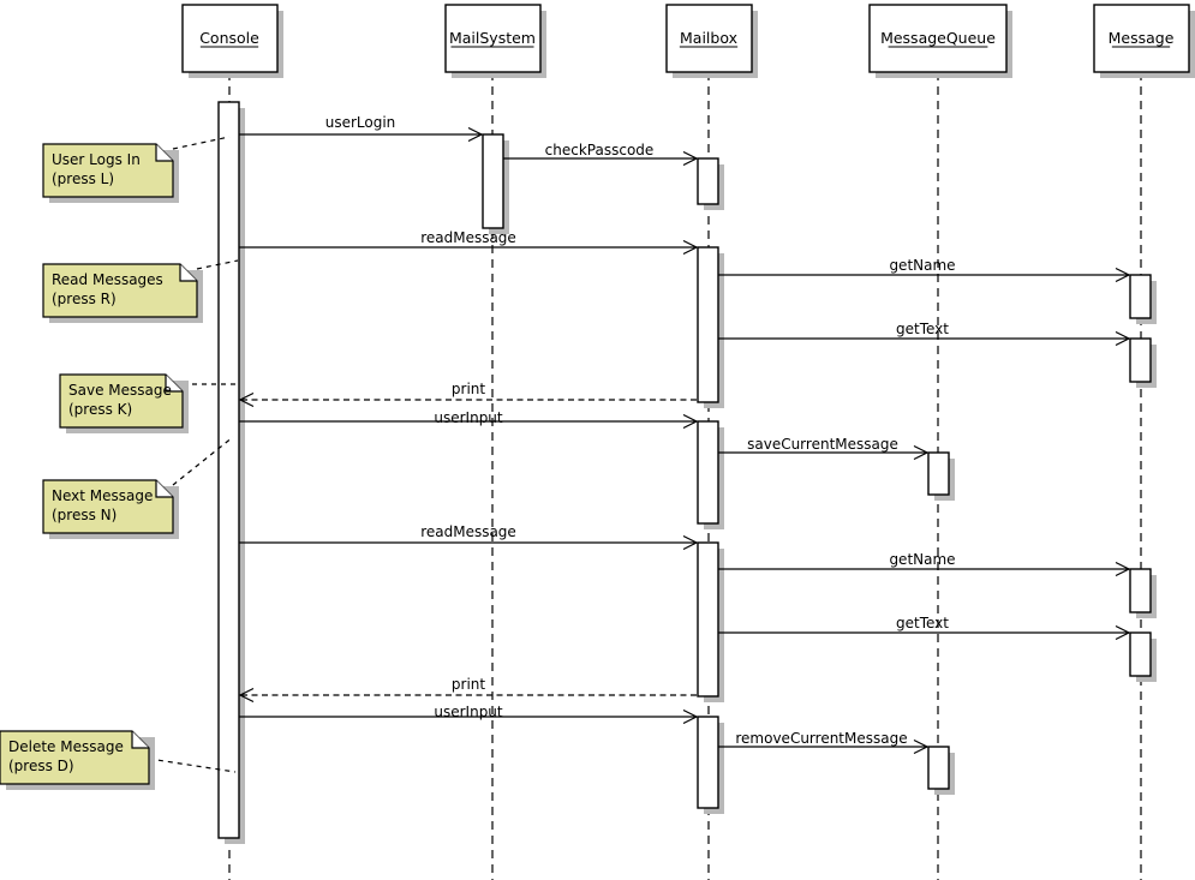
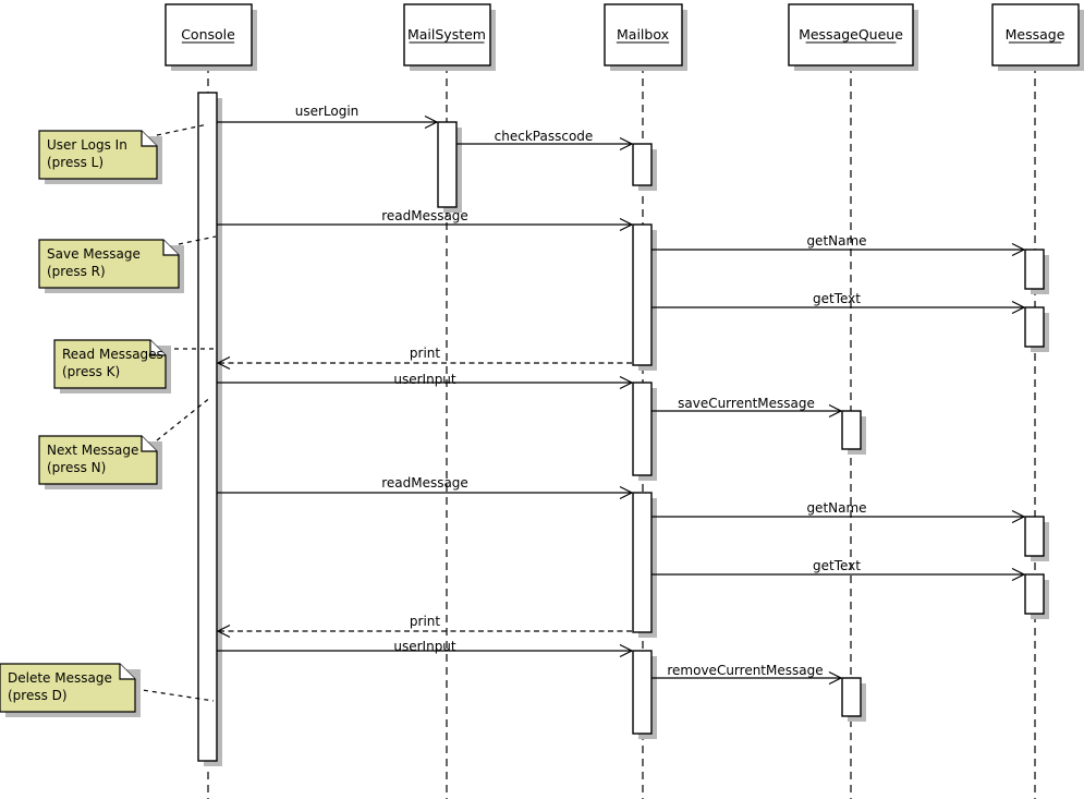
  userLogin
  checkPasscode
  readMessage
  getName
  getText
  print
  userInput
  saveCurrentMessage
  readMessage
  getName
  getText
  print
  userInput
  removeCurrentMessage
  Console
  MailSystem
  Mailbox
  MessageQueue
  Message
  User Logs In
  (press L)
- Read Messages
+ Save Message
  (press R)
- Save Message
+ Read Messages
  (press K)
  Next Message
  (press N)
  Delete Message
  (press D)
